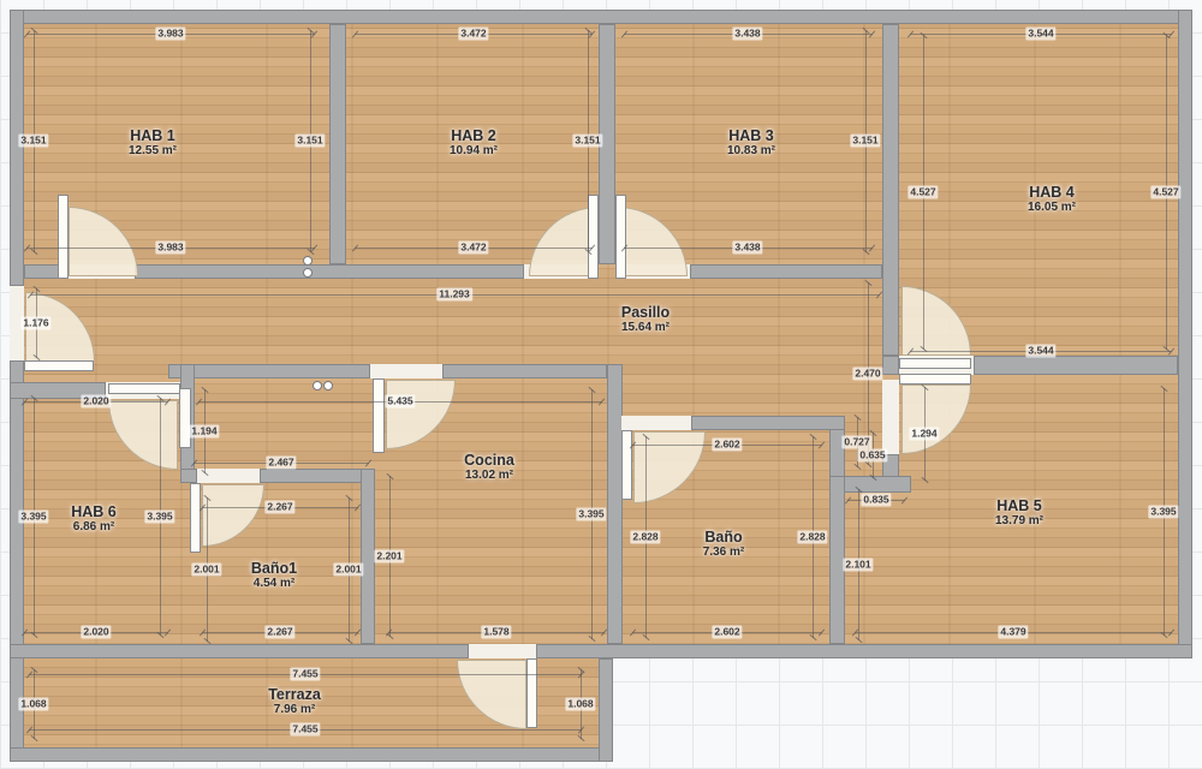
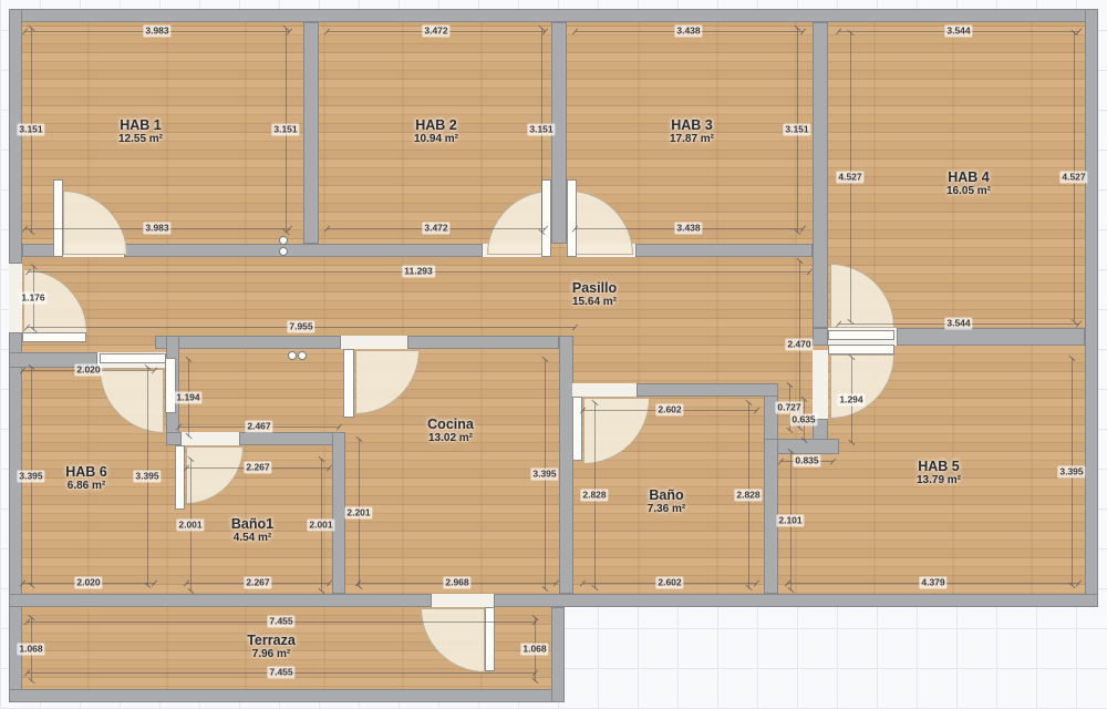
  HAB 1
  12.55 m²
  HAB 2
  10.94 m²
  HAB 3
- 10.83 m²
+ 17.87 m²
  HAB 4
  16.05 m²
  Pasillo
  15.64 m²
  HAB 6
  6.86 m²
  Baño1
  4.54 m²
  Cocina
  13.02 m²
  Baño
  7.36 m²
  HAB 5
  13.79 m²
  Terraza
  7.96 m²
  3.983
  3.151
  3.151
  3.983
  3.472
  3.151
  3.472
  3.438
  3.151
  3.438
  3.544
  4.527
  4.527
  3.544
  11.293
+ 7.955
  1.176
  2.470
  2.020
  3.395
  3.395
  2.020
  1.194
  2.467
  2.267
  2.001
  2.001
  2.267
- 5.435
  2.201
  3.395
- 1.578
+ 2.968
  2.602
  2.828
  2.828
  2.602
  0.727
  0.635
  1.294
  0.835
  2.101
  3.395
  4.379
  7.455
  1.068
  1.068
  7.455
